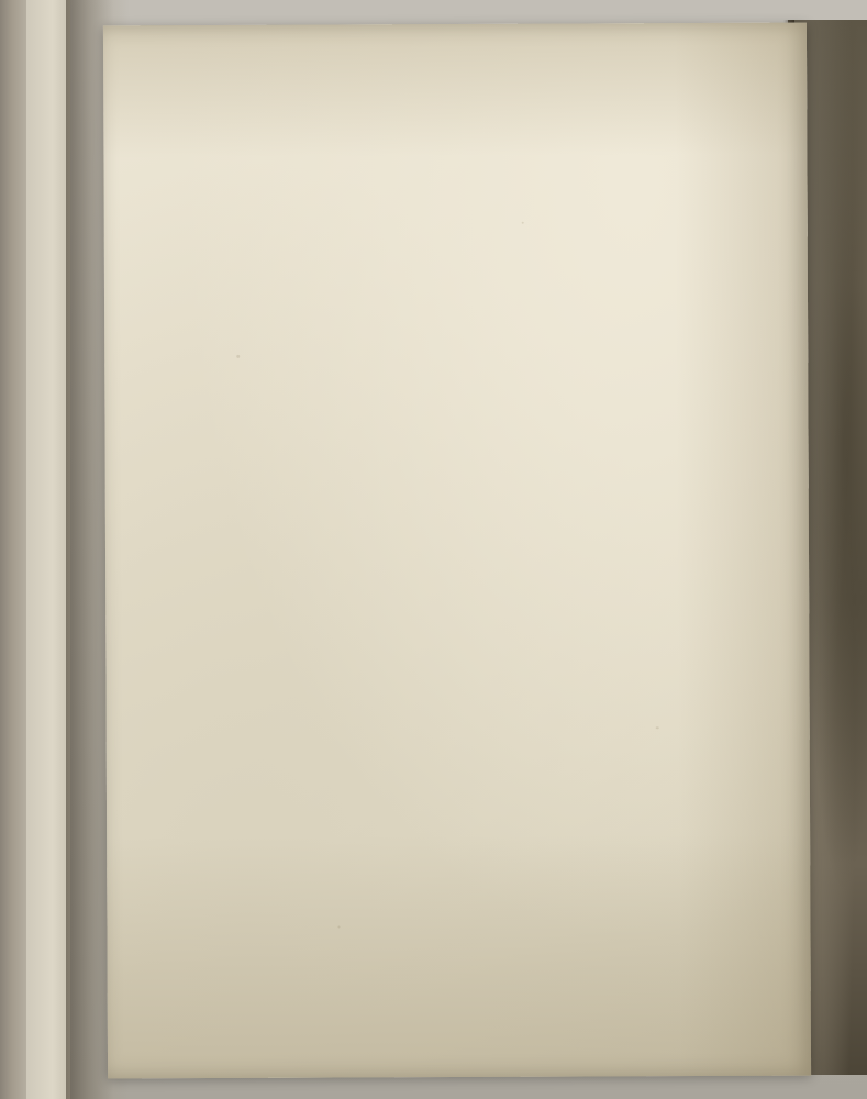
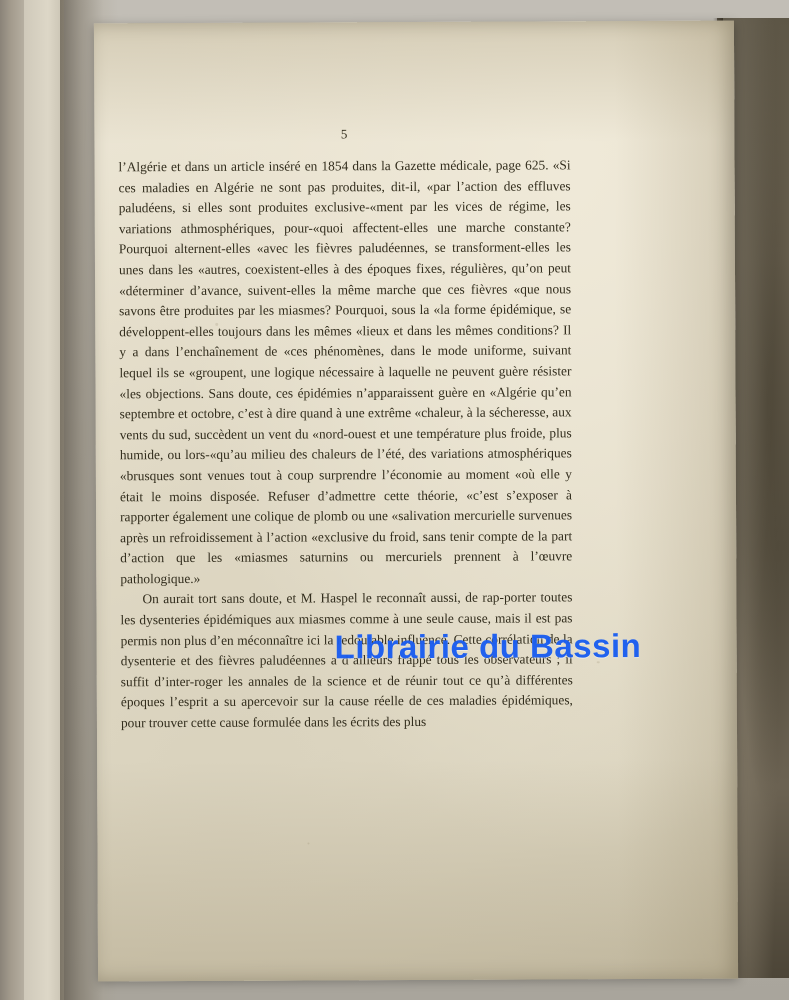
+ 5
+ l’Algérie et dans un article inséré en 1854 dans la Gazette médicale, page 625. «Si ces maladies en Algérie ne sont pas produites, dit-il, «par l’action des effluves paludéens, si elles sont produites exclusive-«ment par les vices de régime, les variations athmosphériques, pour-«quoi affectent-elles une marche constante? Pourquoi alternent-elles «avec les fièvres paludéennes, se transforment-elles les unes dans les «autres, coexistent-elles à des époques fixes, régulières, qu’on peut «déterminer d’avance, suivent-elles la même marche que ces fièvres «que nous savons être produites par les miasmes? Pourquoi, sous la «la forme épidémique, se développent-elles toujours dans les mêmes «lieux et dans les mêmes conditions? Il y a dans l’enchaînement de «ces phénomènes, dans le mode uniforme, suivant lequel ils se «groupent, une logique nécessaire à laquelle ne peuvent guère résister «les objections. Sans doute, ces épidémies n’apparaissent guère en «Algérie qu’en septembre et octobre, c’est à dire quand à une extrême «chaleur, à la sécheresse, aux vents du sud, succèdent un vent du «nord-ouest et une température plus froide, plus humide, ou lors-«qu’au milieu des chaleurs de l’été, des variations atmosphériques «brusques sont venues tout à coup surprendre l’économie au moment «où elle y était le moins disposée. Refuser d’admettre cette théorie, «c’est s’exposer à rapporter également une colique de plomb ou une «salivation mercurielle survenues après un refroidissement à l’action «exclusive du froid, sans tenir compte de la part d’action que les «miasmes saturnins ou mercuriels prennent à l’œuvre pathologique.»
+ On aurait tort sans doute, et M. Haspel le reconnaît aussi, de rap-porter toutes les dysenteries épidémiques aux miasmes comme à une seule cause, mais il est pas permis non plus d’en méconnaître ici la redoutable influence. Cette corrélation de la dysenterie et des fièvres paludéennes a d’ailleurs frappé tous les observateurs ; il suffit d’inter-roger les annales de la science et de réunir tout ce qu’à différentes époques l’esprit a su apercevoir sur la cause réelle de ces maladies épidémiques, pour trouver cette cause formulée dans les écrits des plus
+ Librairie du Bassin
